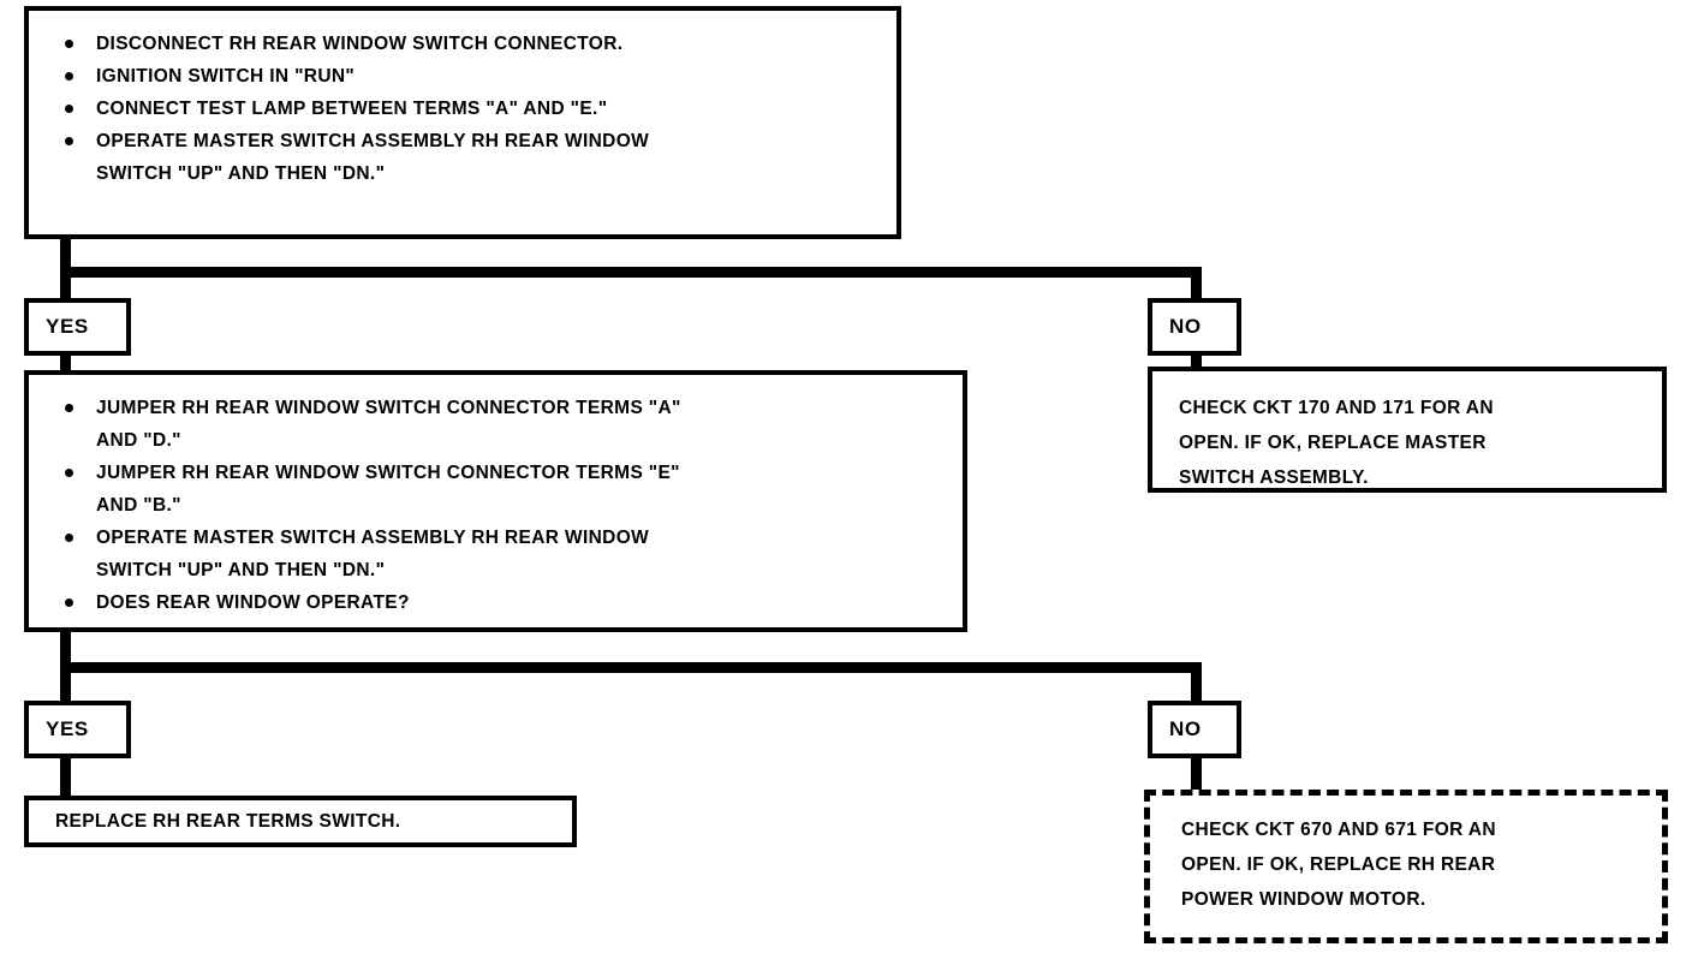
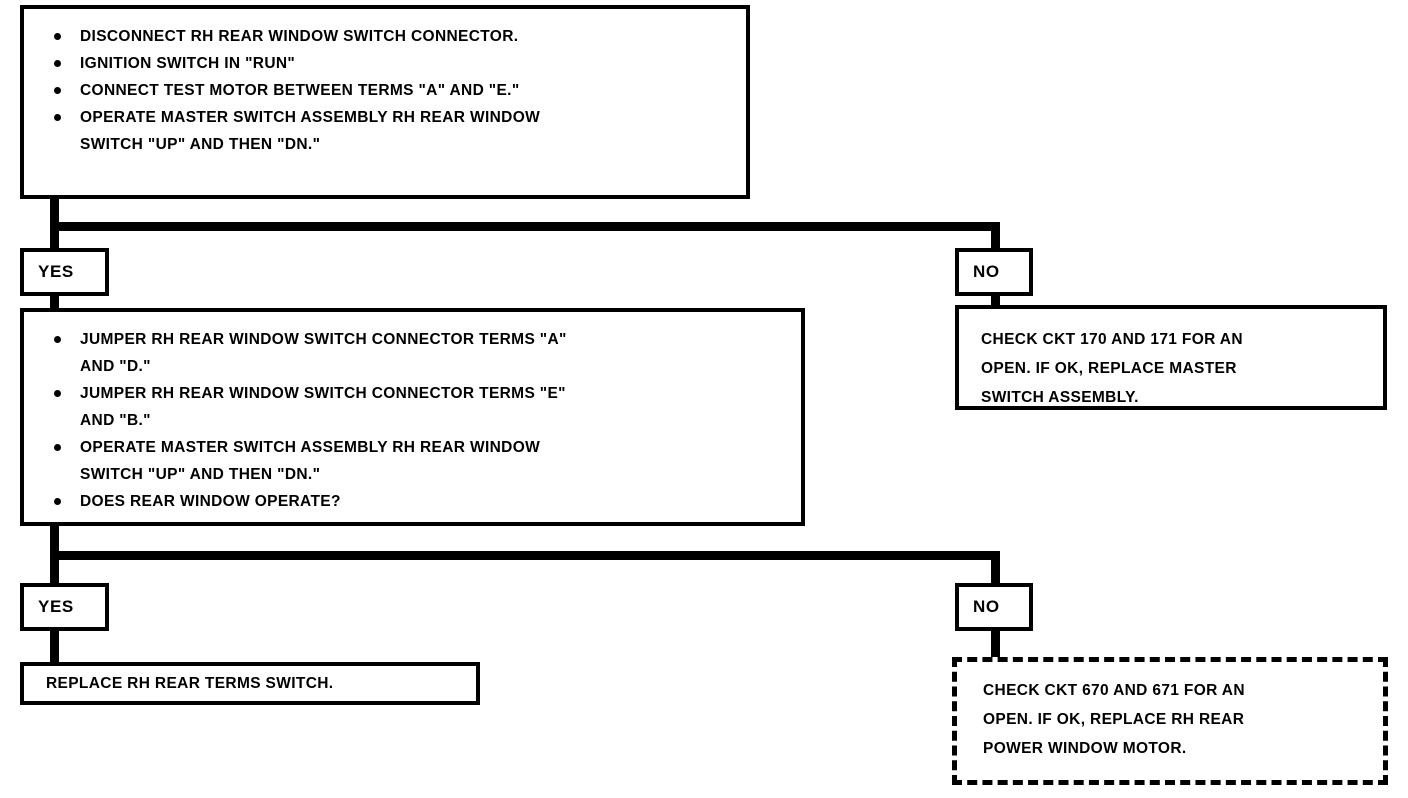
  DISCONNECT RH REAR WINDOW SWITCH CONNECTOR.
  IGNITION SWITCH IN "RUN"
- CONNECT TEST LAMP BETWEEN TERMS "A" AND "E."
+ CONNECT TEST MOTOR BETWEEN TERMS "A" AND "E."
  OPERATE MASTER SWITCH ASSEMBLY RH REAR WINDOW
  SWITCH "UP" AND THEN "DN."
  YES
  NO
  JUMPER RH REAR WINDOW SWITCH CONNECTOR TERMS "A"
  AND "D."
  JUMPER RH REAR WINDOW SWITCH CONNECTOR TERMS "E"
  AND "B."
  OPERATE MASTER SWITCH ASSEMBLY RH REAR WINDOW
  SWITCH "UP" AND THEN "DN."
  DOES REAR WINDOW OPERATE?
  CHECK CKT 170 AND 171 FOR AN
  OPEN. IF OK, REPLACE MASTER
  SWITCH ASSEMBLY.
  YES
  NO
  REPLACE RH REAR TERMS SWITCH.
  CHECK CKT 670 AND 671 FOR AN
  OPEN. IF OK, REPLACE RH REAR
  POWER WINDOW MOTOR.
